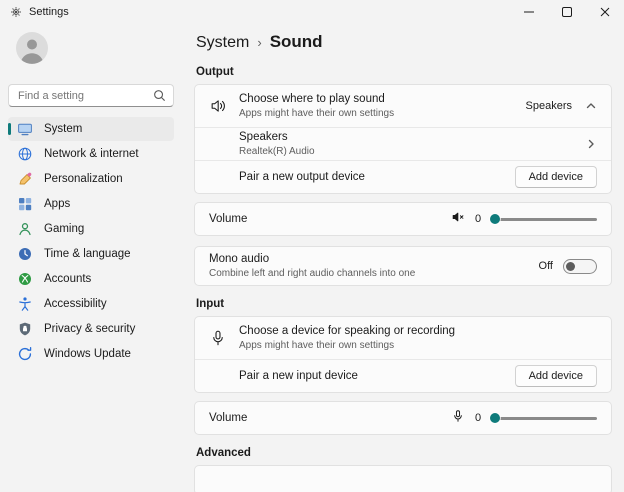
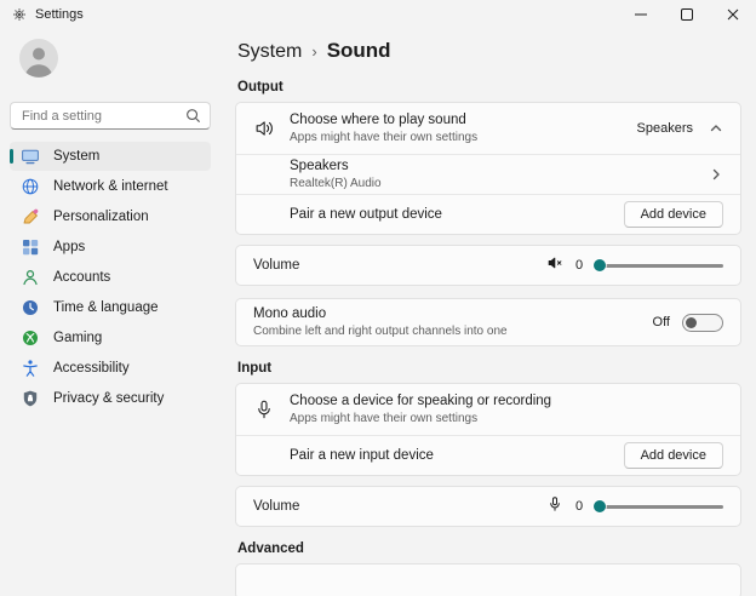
  Settings
  Find a setting
  System
  Network & internet
  Personalization
  Apps
- Gaming
+ Accounts
  Time & language
- Accounts
+ Gaming
  Accessibility
  Privacy & security
- Windows Update
  System
  ›
  Sound
  Output
  Choose where to play sound
  Apps might have their own settings
  Speakers
  Speakers
  Realtek(R) Audio
  Pair a new output device
  Add device
  Volume
  0
  Mono audio
- Combine left and right audio channels into one
+ Combine left and right output channels into one
  Off
  Input
  Choose a device for speaking or recording
  Apps might have their own settings
  Pair a new input device
  Add device
  Volume
  0
  Advanced
